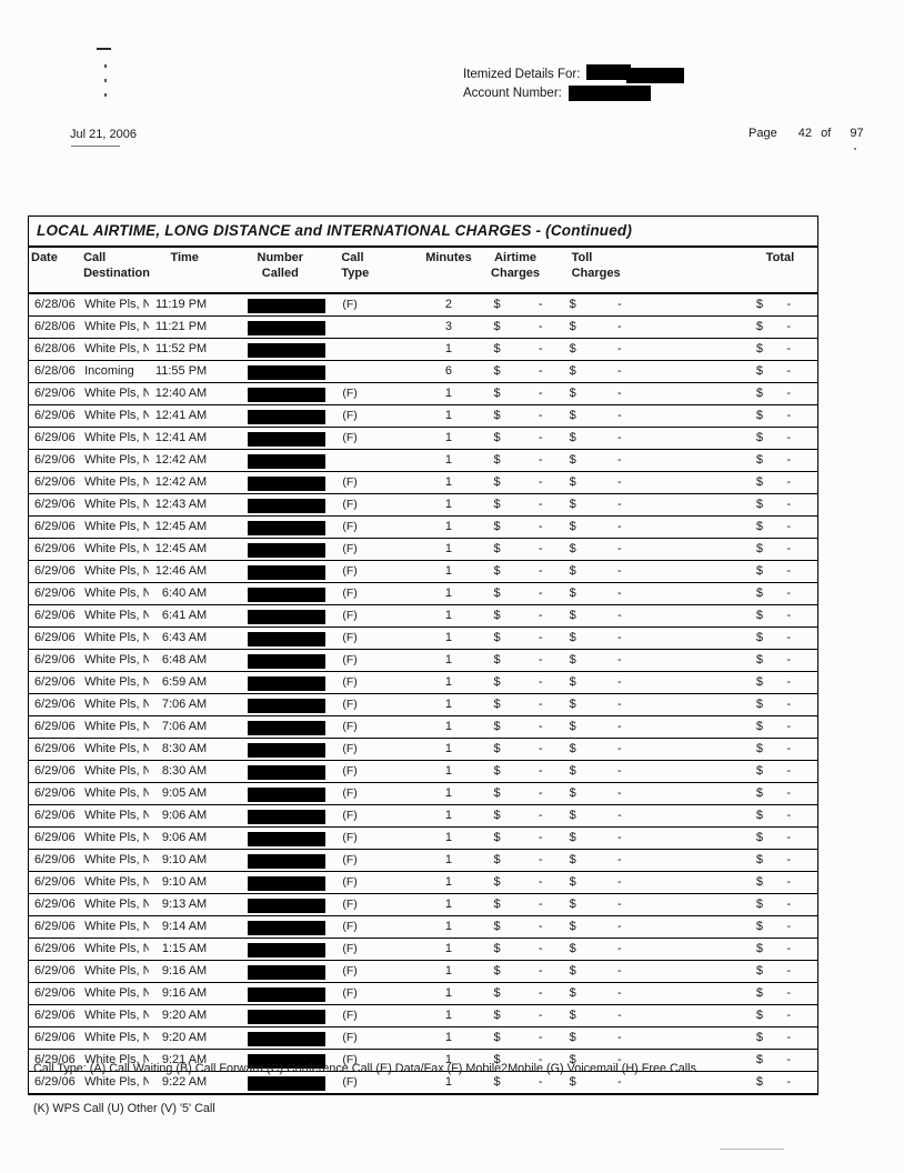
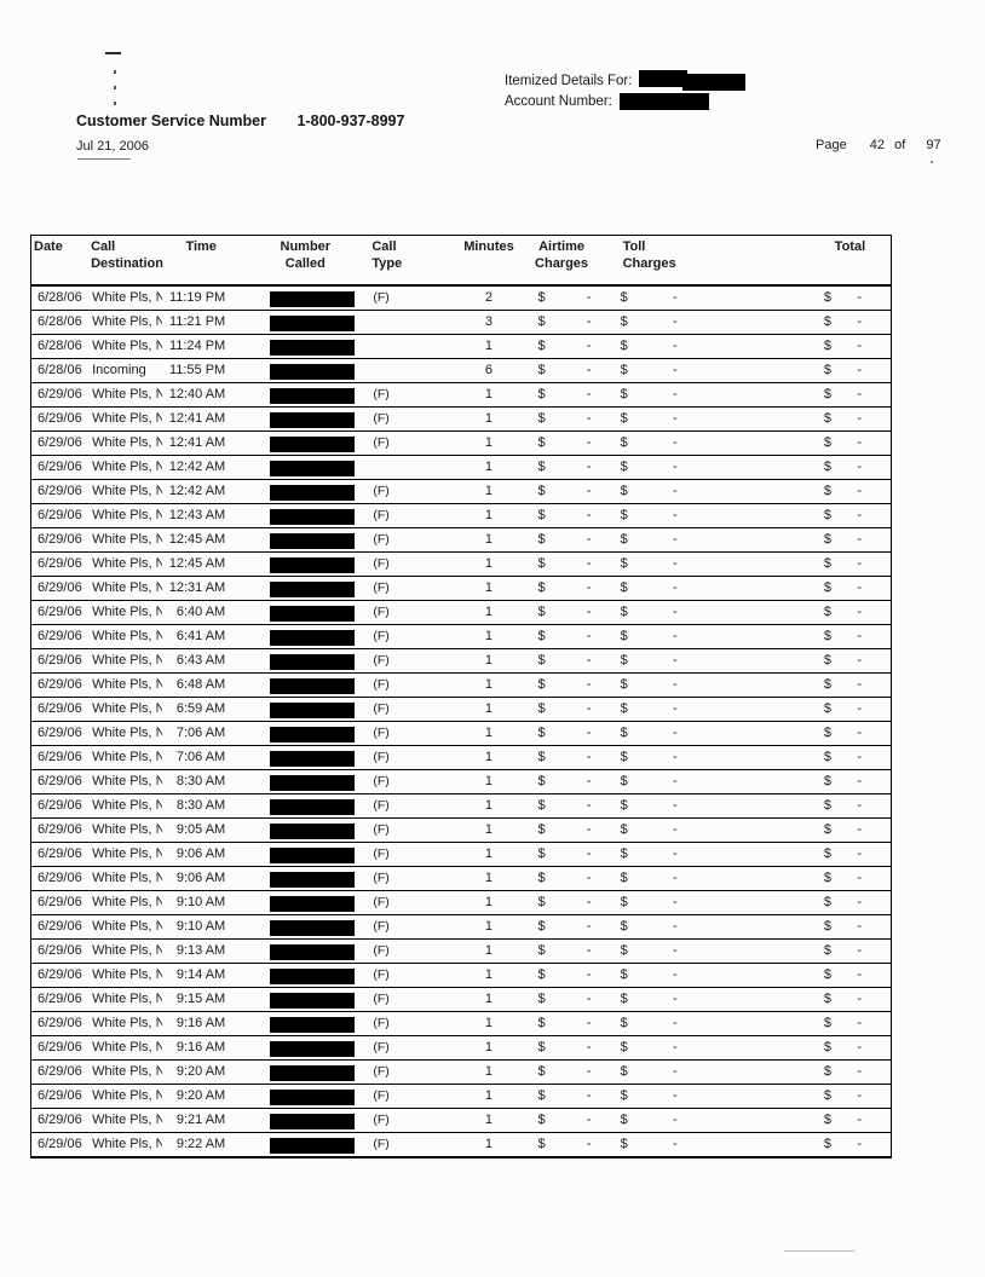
  Itemized Details For:
  Account Number:
+ Customer Service Number 1-800-937-8997
  Jul 21, 2006
  Page 42 of 97
- LOCAL AIRTIME, LONG DISTANCE and INTERNATIONAL CHARGES - (Continued)
  Date	Call Destination	Time	Number Called	Call Type	Minutes	Airtime Charges	Toll Charges		Total
  6/28/06	White Pls, N	11:19 PM		(F)	2	$ -	$ -		$ -
  6/28/06	White Pls, N	11:21 PM			3	$ -	$ -		$ -
- 6/28/06	White Pls, N	11:52 PM			1	$ -	$ -		$ -
+ 6/28/06	White Pls, N	11:24 PM			1	$ -	$ -		$ -
  6/28/06	Incoming	11:55 PM			6	$ -	$ -		$ -
  6/29/06	White Pls, N	12:40 AM		(F)	1	$ -	$ -		$ -
  6/29/06	White Pls, N	12:41 AM		(F)	1	$ -	$ -		$ -
  6/29/06	White Pls, N	12:41 AM		(F)	1	$ -	$ -		$ -
  6/29/06	White Pls, N	12:42 AM			1	$ -	$ -		$ -
  6/29/06	White Pls, N	12:42 AM		(F)	1	$ -	$ -		$ -
  6/29/06	White Pls, N	12:43 AM		(F)	1	$ -	$ -		$ -
  6/29/06	White Pls, N	12:45 AM		(F)	1	$ -	$ -		$ -
  6/29/06	White Pls, N	12:45 AM		(F)	1	$ -	$ -		$ -
- 6/29/06	White Pls, N	12:46 AM		(F)	1	$ -	$ -		$ -
+ 6/29/06	White Pls, N	12:31 AM		(F)	1	$ -	$ -		$ -
  6/29/06	White Pls, N	6:40 AM		(F)	1	$ -	$ -		$ -
  6/29/06	White Pls, N	6:41 AM		(F)	1	$ -	$ -		$ -
  6/29/06	White Pls, N	6:43 AM		(F)	1	$ -	$ -		$ -
  6/29/06	White Pls, N	6:48 AM		(F)	1	$ -	$ -		$ -
  6/29/06	White Pls, N	6:59 AM		(F)	1	$ -	$ -		$ -
  6/29/06	White Pls, N	7:06 AM		(F)	1	$ -	$ -		$ -
  6/29/06	White Pls, N	7:06 AM		(F)	1	$ -	$ -		$ -
  6/29/06	White Pls, N	8:30 AM		(F)	1	$ -	$ -		$ -
  6/29/06	White Pls, N	8:30 AM		(F)	1	$ -	$ -		$ -
  6/29/06	White Pls, N	9:05 AM		(F)	1	$ -	$ -		$ -
  6/29/06	White Pls, N	9:06 AM		(F)	1	$ -	$ -		$ -
  6/29/06	White Pls, N	9:06 AM		(F)	1	$ -	$ -		$ -
  6/29/06	White Pls, N	9:10 AM		(F)	1	$ -	$ -		$ -
  6/29/06	White Pls, N	9:10 AM		(F)	1	$ -	$ -		$ -
  6/29/06	White Pls, N	9:13 AM		(F)	1	$ -	$ -		$ -
  6/29/06	White Pls, N	9:14 AM		(F)	1	$ -	$ -		$ -
- 6/29/06	White Pls, N	1:15 AM		(F)	1	$ -	$ -		$ -
+ 6/29/06	White Pls, N	9:15 AM		(F)	1	$ -	$ -		$ -
  6/29/06	White Pls, N	9:16 AM		(F)	1	$ -	$ -		$ -
  6/29/06	White Pls, N	9:16 AM		(F)	1	$ -	$ -		$ -
  6/29/06	White Pls, N	9:20 AM		(F)	1	$ -	$ -		$ -
  6/29/06	White Pls, N	9:20 AM		(F)	1	$ -	$ -		$ -
  6/29/06	White Pls, N	9:21 AM		(F)	1	$ -	$ -		$ -
  6/29/06	White Pls, N	9:22 AM		(F)	1	$ -	$ -		$ -
- Call Type: (A) Call Waiting (B) Call Forward (C) Conference Call (E) Data/Fax (F) Mobile2Mobile (G) Voicemail (H) Free Calls
- (K) WPS Call (U) Other (V) '5' Call
